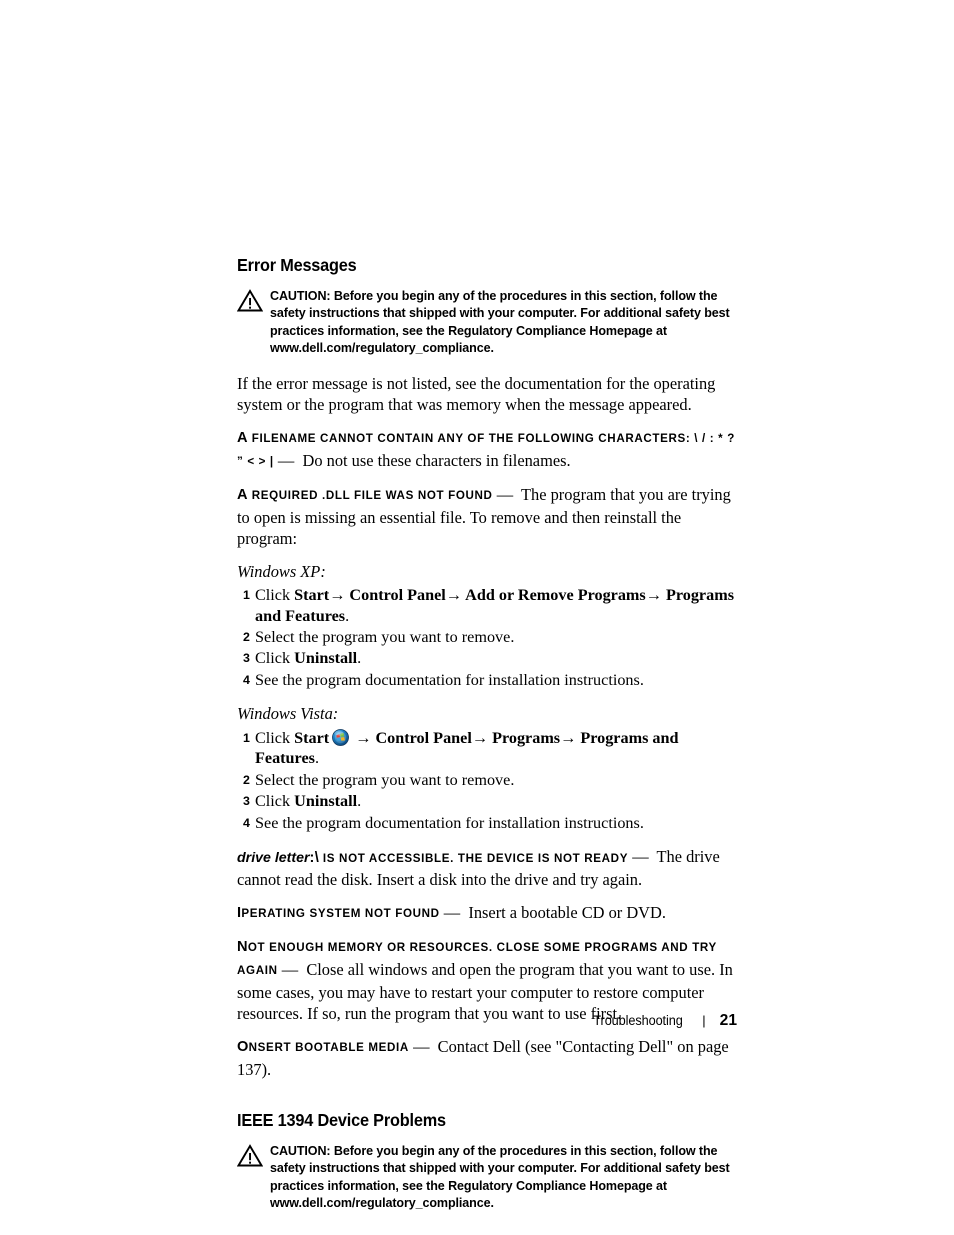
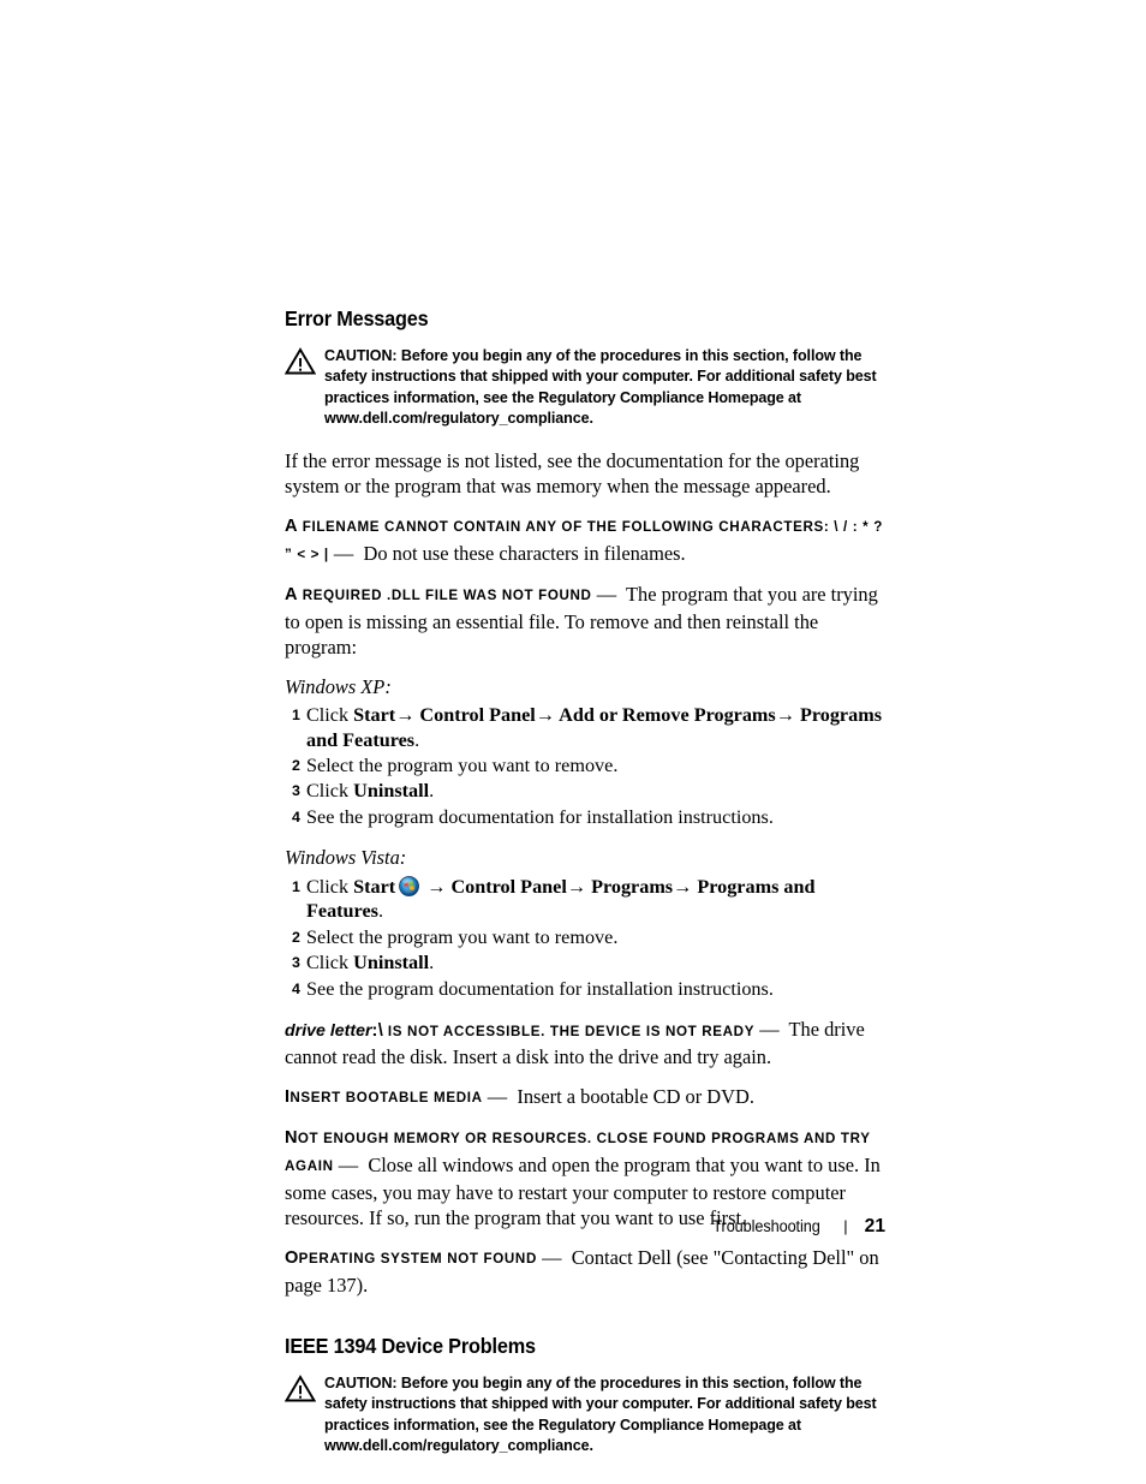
  Error Messages
  CAUTION: Before you begin any of the procedures in this section, follow the safety instructions that shipped with your computer. For additional safety best practices information, see the Regulatory Compliance Homepage at www.dell.com/regulatory_compliance.
  If the error message is not listed, see the documentation for the operating system or the program that was memory when the message appeared.
  A FILENAME CANNOT CONTAIN ANY OF THE FOLLOWING CHARACTERS: \ / : * ? ” < > | — Do not use these characters in filenames.
  A REQUIRED .DLL FILE WAS NOT FOUND — The program that you are trying to open is missing an essential file. To remove and then reinstall the program:
  Windows XP:
  1
  Click Start→ Control Panel→ Add or Remove Programs→ Programs and Features.
  2
  Select the program you want to remove.
  3
  Click Uninstall.
  4
  See the program documentation for installation instructions.
  Windows Vista:
  1
  Click Start → Control Panel→ Programs→ Programs and Features.
  2
  Select the program you want to remove.
  3
  Click Uninstall.
  4
  See the program documentation for installation instructions.
  drive letter:\ IS NOT ACCESSIBLE. THE DEVICE IS NOT READY — The drive cannot read the disk. Insert a disk into the drive and try again.
- IPERATING SYSTEM NOT FOUND — Insert a bootable CD or DVD.
+ INSERT BOOTABLE MEDIA — Insert a bootable CD or DVD.
- NOT ENOUGH MEMORY OR RESOURCES. CLOSE SOME PROGRAMS AND TRY AGAIN — Close all windows and open the program that you want to use. In some cases, you may have to restart your computer to restore computer resources. If so, run the program that you want to use first.
+ NOT ENOUGH MEMORY OR RESOURCES. CLOSE FOUND PROGRAMS AND TRY AGAIN — Close all windows and open the program that you want to use. In some cases, you may have to restart your computer to restore computer resources. If so, run the program that you want to use first.
- ONSERT BOOTABLE MEDIA — Contact Dell (see "Contacting Dell" on page 137).
+ OPERATING SYSTEM NOT FOUND — Contact Dell (see "Contacting Dell" on page 137).
  IEEE 1394 Device Problems
  CAUTION: Before you begin any of the procedures in this section, follow the safety instructions that shipped with your computer. For additional safety best practices information, see the Regulatory Compliance Homepage at www.dell.com/regulatory_compliance.
  Troubleshooting
  |
  21
